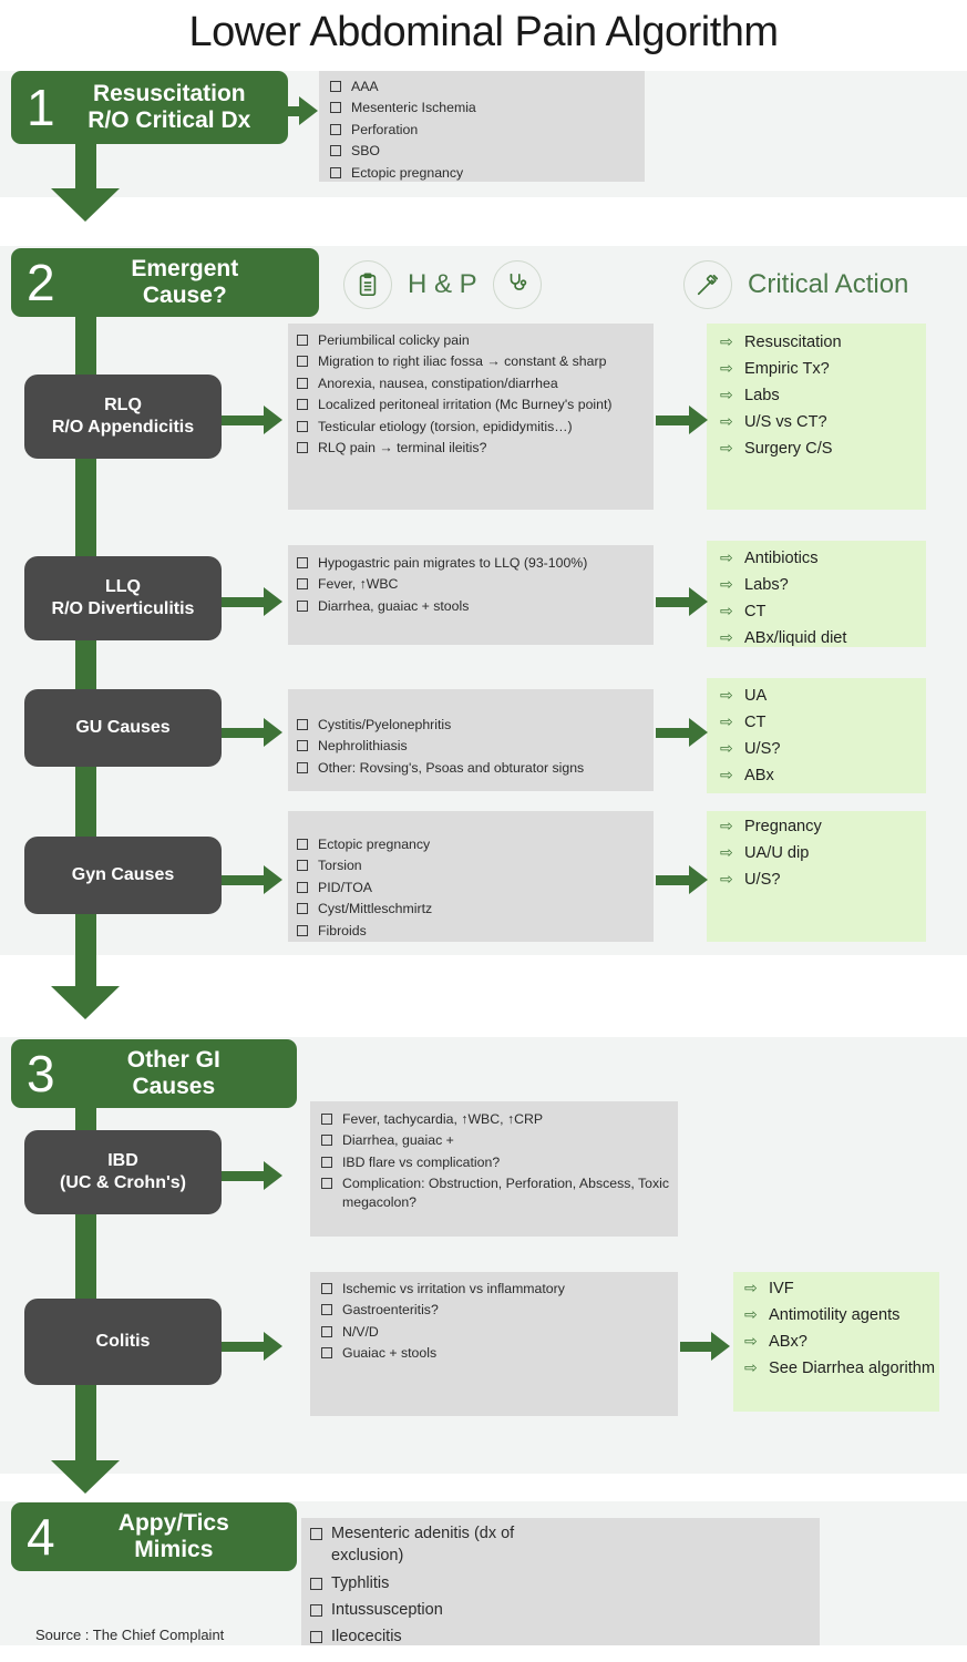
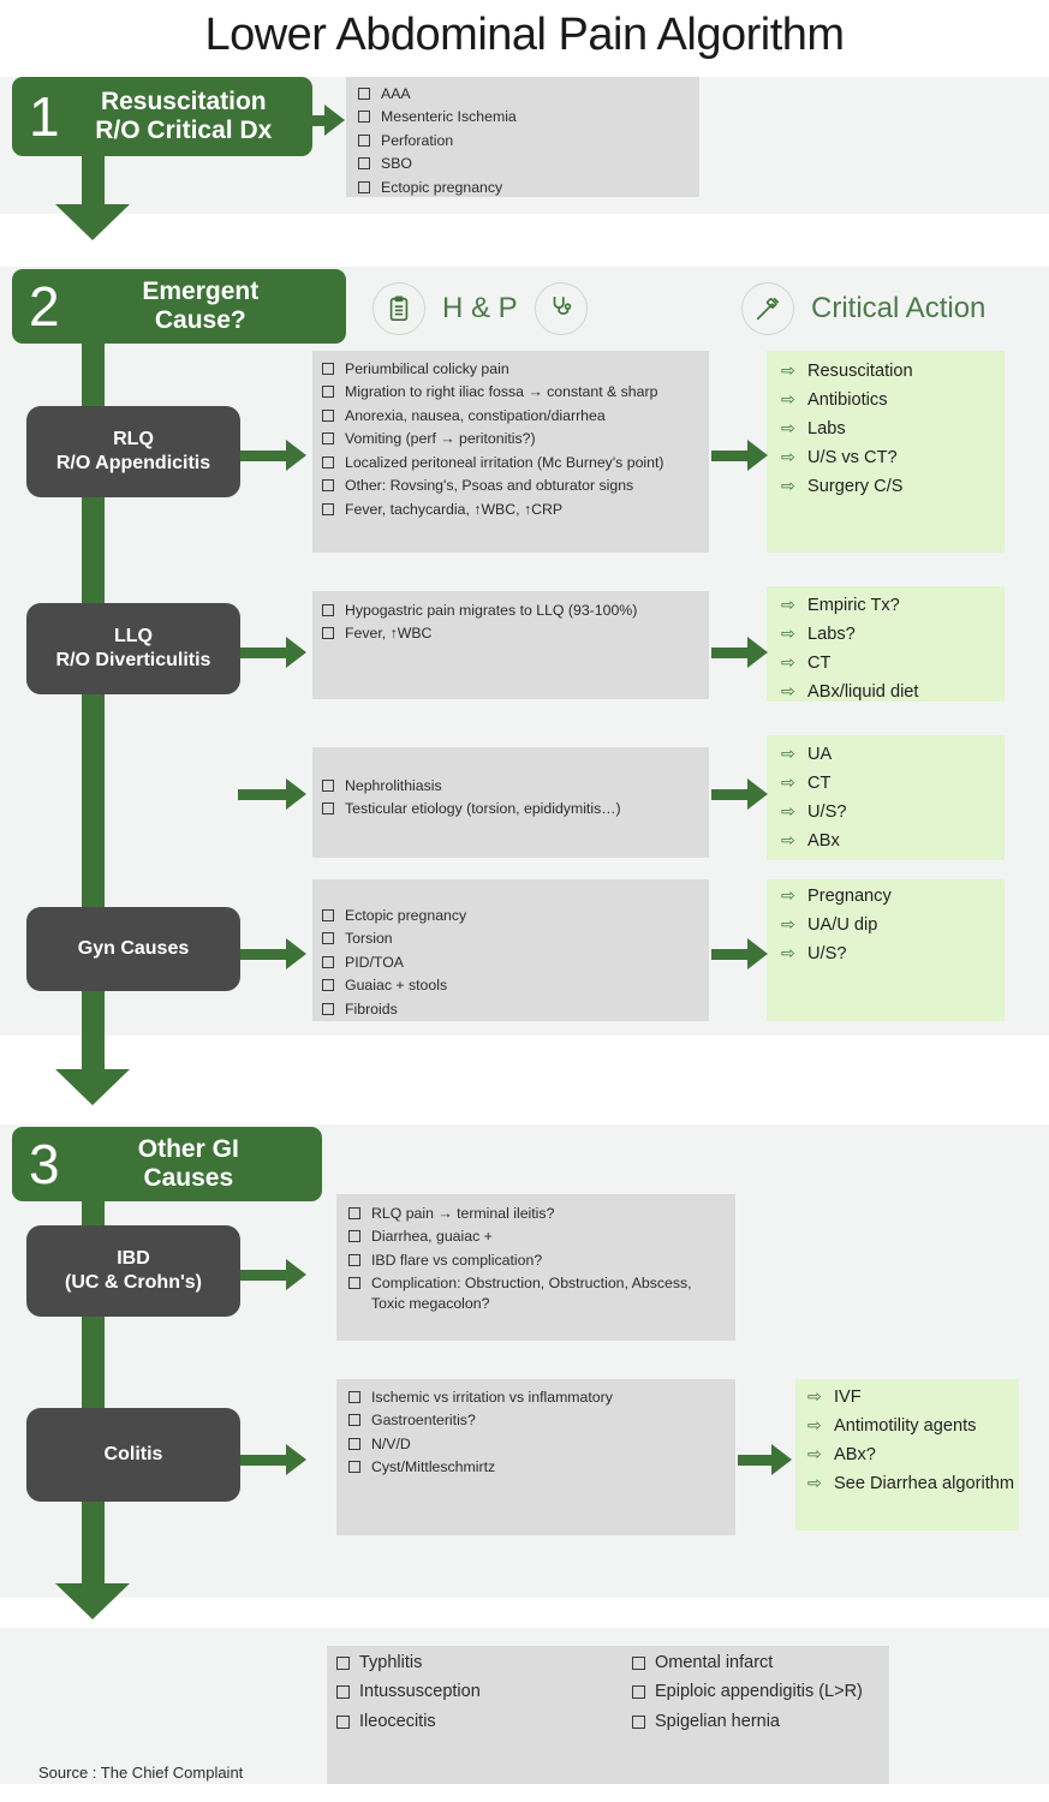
  Lower Abdominal Pain Algorithm
  1
  Resuscitation
  R/O Critical Dx
  AAA
  Mesenteric Ischemia
  Perforation
  SBO
  Ectopic pregnancy
  2
  Emergent
  Cause?
  H & P
  Critical Action
  RLQ
  R/O Appendicitis
  Periumbilical colicky pain
  Migration to right iliac fossa → constant & sharp
  Anorexia, nausea, constipation/diarrhea
+ Vomiting (perf → peritonitis?)
  Localized peritoneal irritation (Mc Burney's point)
- Testicular etiology (torsion, epididymitis…)
+ Other: Rovsing's, Psoas and obturator signs
- RLQ pain → terminal ileitis?
+ Fever, tachycardia, ↑WBC, ↑CRP
  Resuscitation
- Empiric Tx?
+ Antibiotics
  Labs
  U/S vs CT?
  Surgery C/S
  LLQ
  R/O Diverticulitis
  Hypogastric pain migrates to LLQ (93-100%)
  Fever, ↑WBC
- Diarrhea, guaiac + stools
- Antibiotics
+ Empiric Tx?
  Labs?
  CT
  ABx/liquid diet
- GU Causes
- Cystitis/Pyelonephritis
  Nephrolithiasis
- Other: Rovsing's, Psoas and obturator signs
+ Testicular etiology (torsion, epididymitis…)
  UA
  CT
  U/S?
  ABx
  Gyn Causes
  Ectopic pregnancy
  Torsion
  PID/TOA
- Cyst/Mittleschmirtz
+ Guaiac + stools
  Fibroids
  Pregnancy
  UA/U dip
  U/S?
  3
  Other GI
  Causes
  IBD
  (UC & Crohn's)
- Fever, tachycardia, ↑WBC, ↑CRP
+ RLQ pain → terminal ileitis?
  Diarrhea, guaiac +
  IBD flare vs complication?
- Complication: Obstruction, Perforation, Abscess, Toxic megacolon?
+ Complication: Obstruction, Obstruction, Abscess, Toxic megacolon?
  Colitis
  Ischemic vs irritation vs inflammatory
  Gastroenteritis?
  N/V/D
- Guaiac + stools
+ Cyst/Mittleschmirtz
  IVF
  Antimotility agents
  ABx?
  See Diarrhea algorithm
- 4
- Appy/Tics
- Mimics
- Mesenteric adenitis (dx of exclusion)
  Typhlitis
  Intussusception
  Ileocecitis
+ Omental infarct
+ Epiploic appendigitis (L>R)
+ Spigelian hernia
  Source : The Chief Complaint
